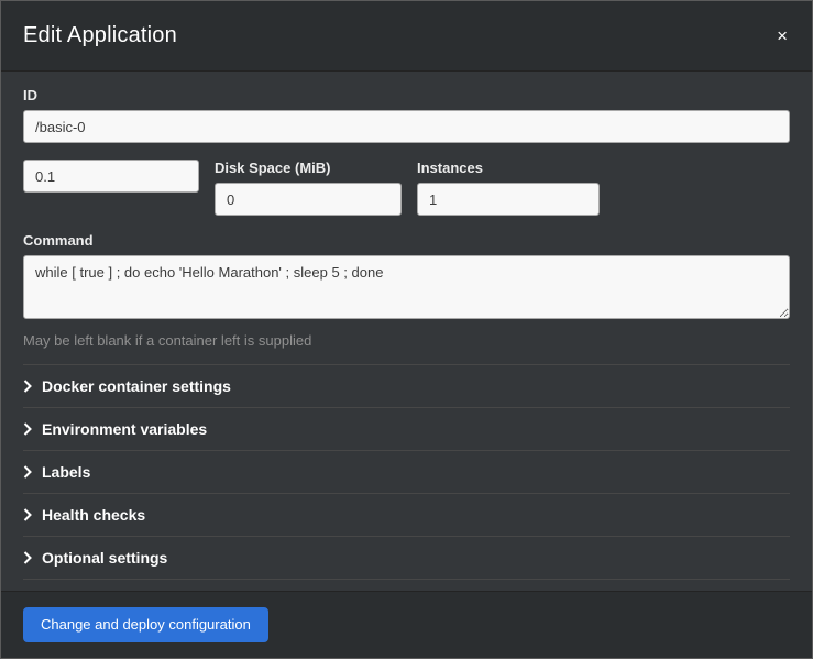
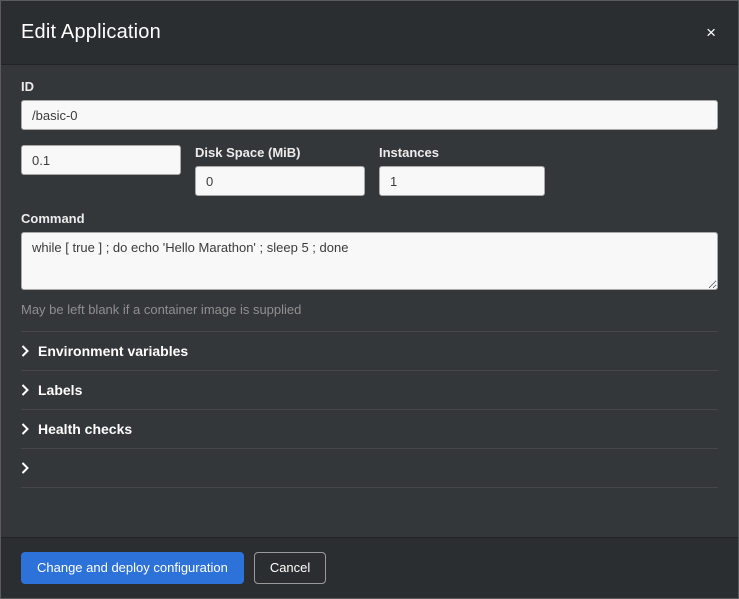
  Edit Application
  ×
  ID
  /basic-0
  0.1
  Disk Space (MiB)
  0
  Instances
  1
  Command
  while [ true ] ; do echo 'Hello Marathon' ; sleep 5 ; done
- May be left blank if a container left is supplied
+ May be left blank if a container image is supplied
- Docker container settings
  Environment variables
  Labels
  Health checks
- Optional settings
  Change and deploy configuration
+ Cancel
